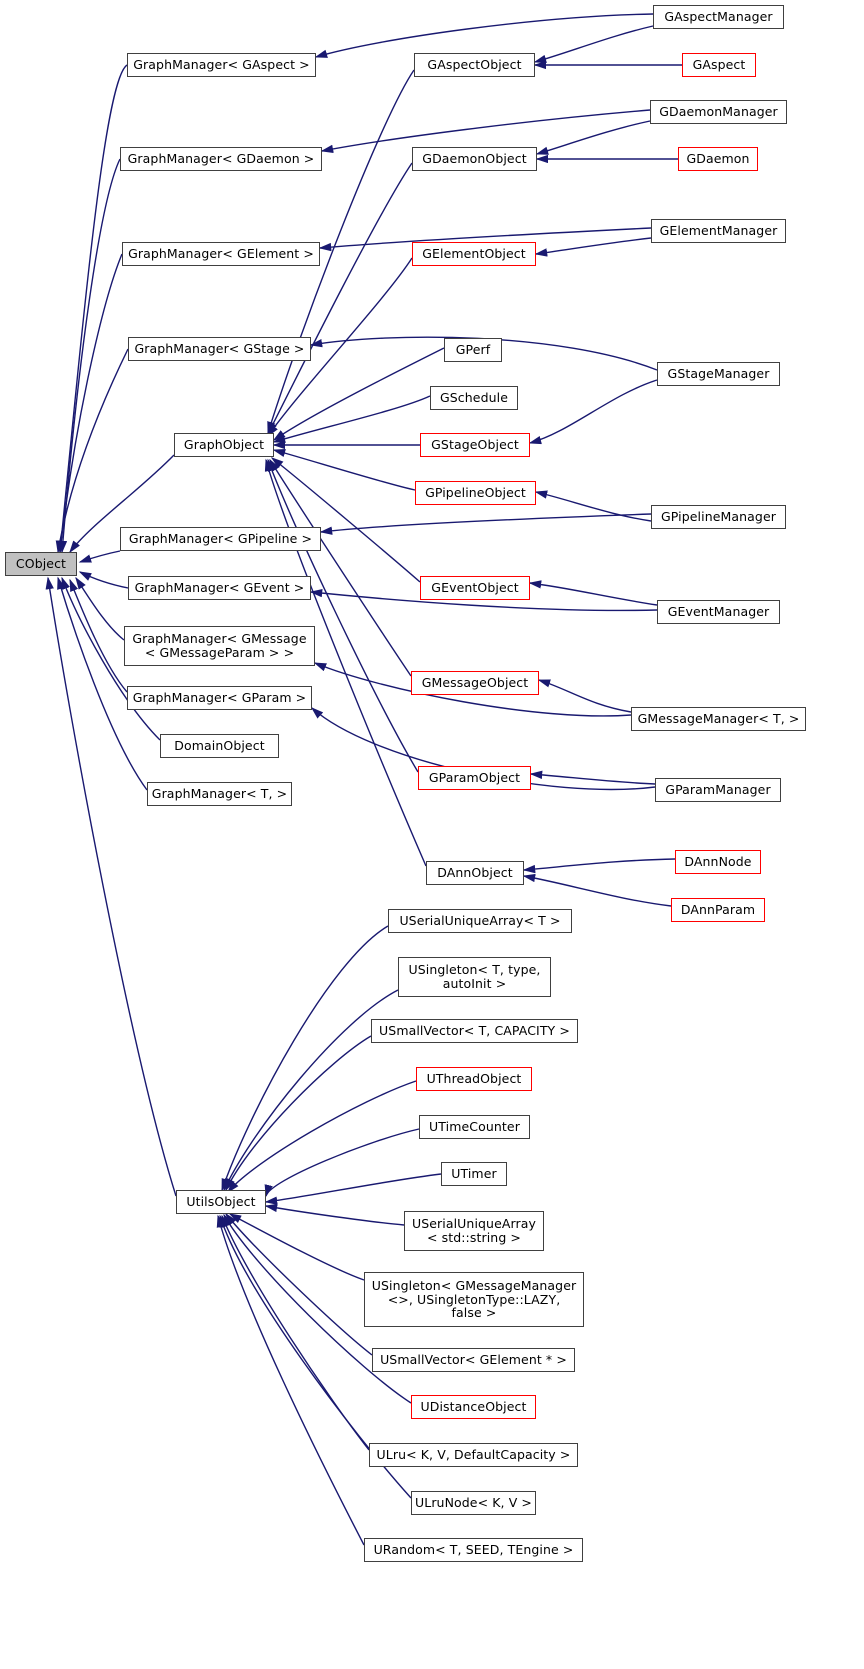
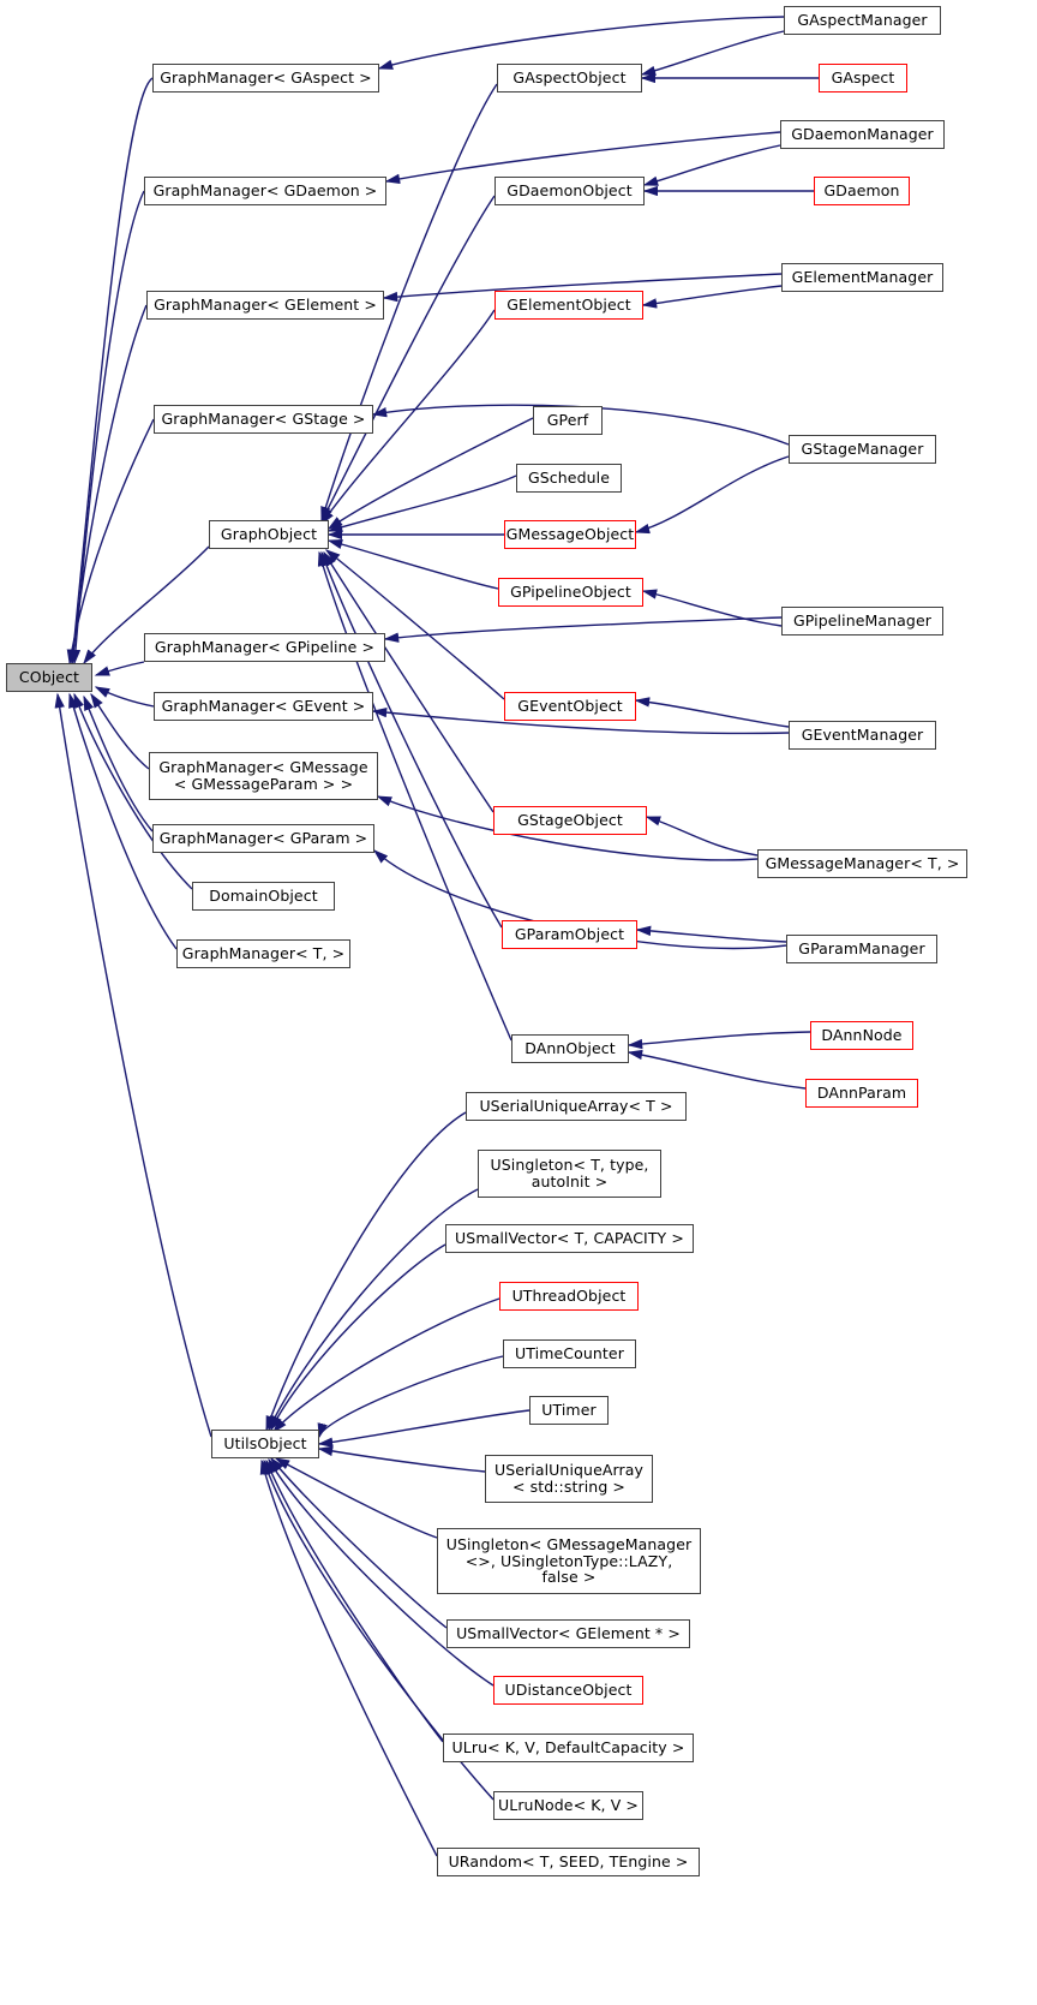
  CObject
  GraphManager< GAspect >
  GraphManager< GDaemon >
  GraphManager< GElement >
  GraphManager< GStage >
  GraphObject
  GraphManager< GPipeline >
  GraphManager< GEvent >
  GraphManager< GMessage
  < GMessageParam > >
  GraphManager< GParam >
  DomainObject
  GraphManager< T, >
  UtilsObject
  GAspectObject
  GDaemonObject
  GElementObject
  GPerf
  GSchedule
- GStageObject
+ GMessageObject
  GPipelineObject
  GEventObject
- GMessageObject
+ GStageObject
  GParamObject
  DAnnObject
  GAspectManager
  GAspect
  GDaemonManager
  GDaemon
  GElementManager
  GStageManager
  GPipelineManager
  GEventManager
  GMessageManager< T, >
  GParamManager
  DAnnNode
  DAnnParam
  USerialUniqueArray< T >
  USingleton< T, type,
  autoInit >
  USmallVector< T, CAPACITY >
  UThreadObject
  UTimeCounter
  UTimer
  USerialUniqueArray
  < std::string >
  USingleton< GMessageManager
  <>, USingletonType::LAZY,
  false >
  USmallVector< GElement * >
  UDistanceObject
  ULru< K, V, DefaultCapacity >
  ULruNode< K, V >
  URandom< T, SEED, TEngine >
